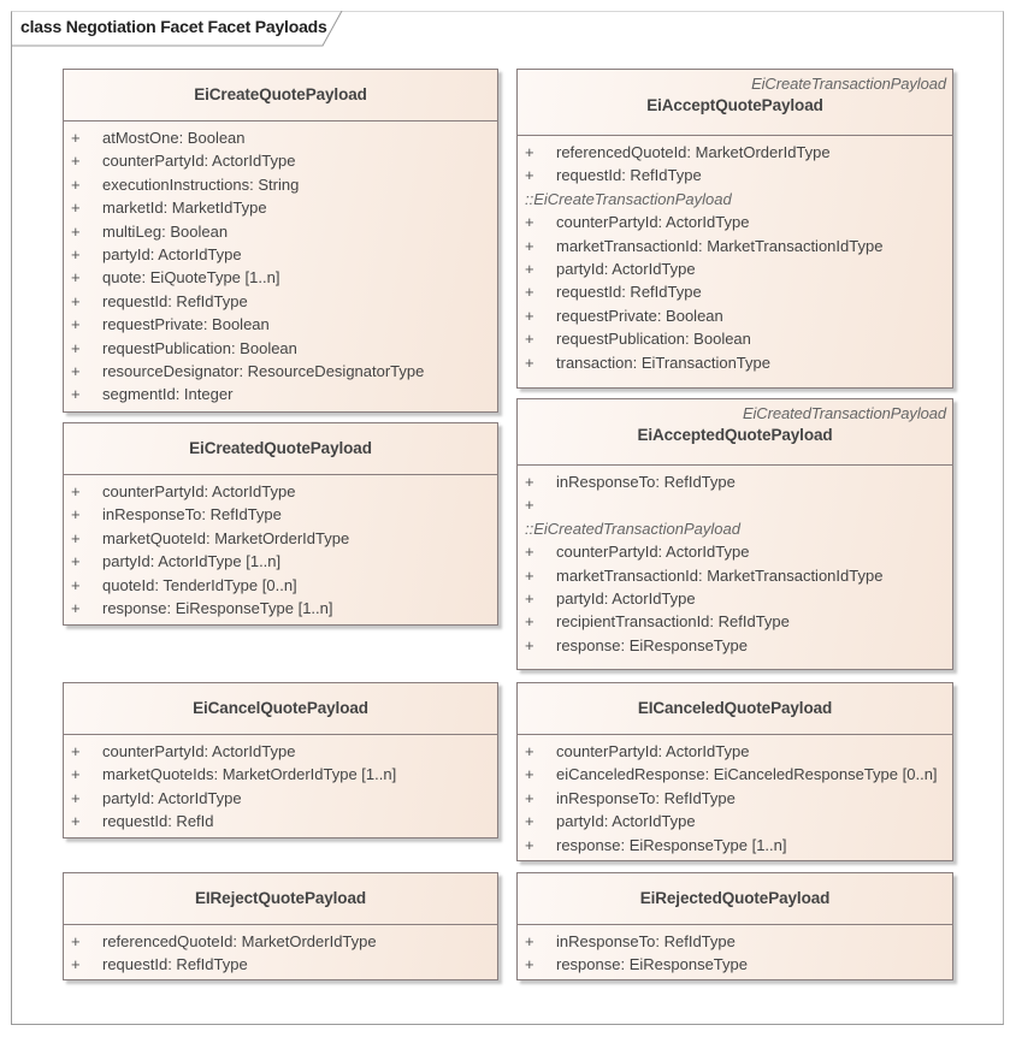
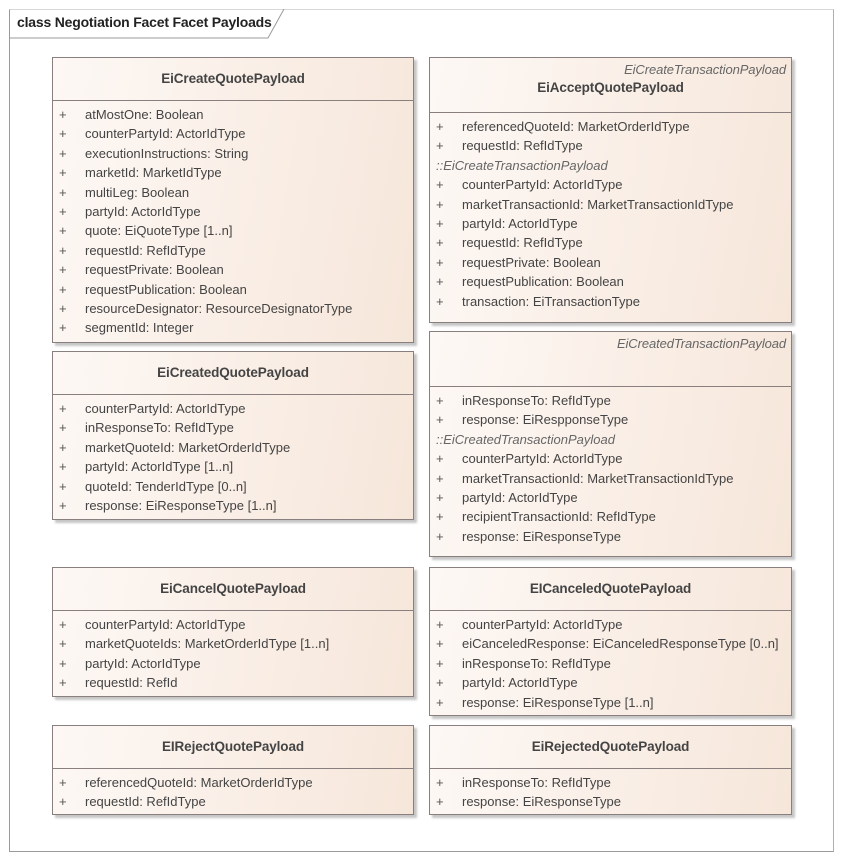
  class Negotiation Facet Facet Payloads
  EiCreateQuotePayload
  +
  atMostOne: Boolean
  +
  counterPartyId: ActorIdType
  +
  executionInstructions: String
  +
  marketId: MarketIdType
  +
  multiLeg: Boolean
  +
  partyId: ActorIdType
  +
  quote: EiQuoteType [1..n]
  +
  requestId: RefIdType
  +
  requestPrivate: Boolean
  +
  requestPublication: Boolean
  +
  resourceDesignator: ResourceDesignatorType
  +
  segmentId: Integer
  EiCreateTransactionPayload
  EiAcceptQuotePayload
  +
  referencedQuoteId: MarketOrderIdType
  +
  requestId: RefIdType
  ::EiCreateTransactionPayload
  +
  counterPartyId: ActorIdType
  +
  marketTransactionId: MarketTransactionIdType
  +
  partyId: ActorIdType
  +
  requestId: RefIdType
  +
  requestPrivate: Boolean
  +
  requestPublication: Boolean
  +
  transaction: EiTransactionType
  EiCreatedQuotePayload
  +
  counterPartyId: ActorIdType
  +
  inResponseTo: RefIdType
  +
  marketQuoteId: MarketOrderIdType
  +
  partyId: ActorIdType [1..n]
  +
  quoteId: TenderIdType [0..n]
  +
  response: EiResponseType [1..n]
  EiCreatedTransactionPayload
- EiAcceptedQuotePayload
  +
  inResponseTo: RefIdType
  +
+ response: EiRespponseType
  ::EiCreatedTransactionPayload
  +
  counterPartyId: ActorIdType
  +
  marketTransactionId: MarketTransactionIdType
  +
  partyId: ActorIdType
  +
  recipientTransactionId: RefIdType
  +
  response: EiResponseType
  EiCancelQuotePayload
  +
  counterPartyId: ActorIdType
  +
  marketQuoteIds: MarketOrderIdType [1..n]
  +
  partyId: ActorIdType
  +
  requestId: RefId
  EICanceledQuotePayload
  +
  counterPartyId: ActorIdType
  +
  eiCanceledResponse: EiCanceledResponseType [0..n]
  +
  inResponseTo: RefIdType
  +
  partyId: ActorIdType
  +
  response: EiResponseType [1..n]
  EIRejectQuotePayload
  +
  referencedQuoteId: MarketOrderIdType
  +
  requestId: RefIdType
  EiRejectedQuotePayload
  +
  inResponseTo: RefIdType
  +
  response: EiResponseType
